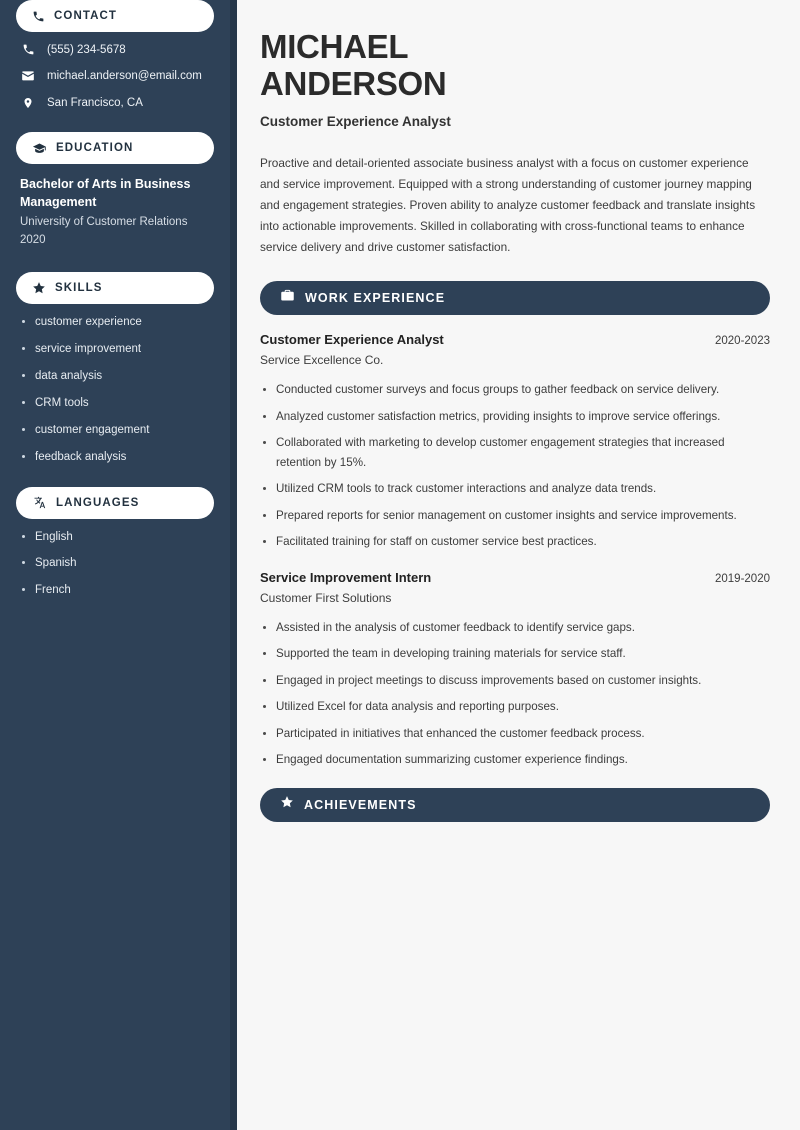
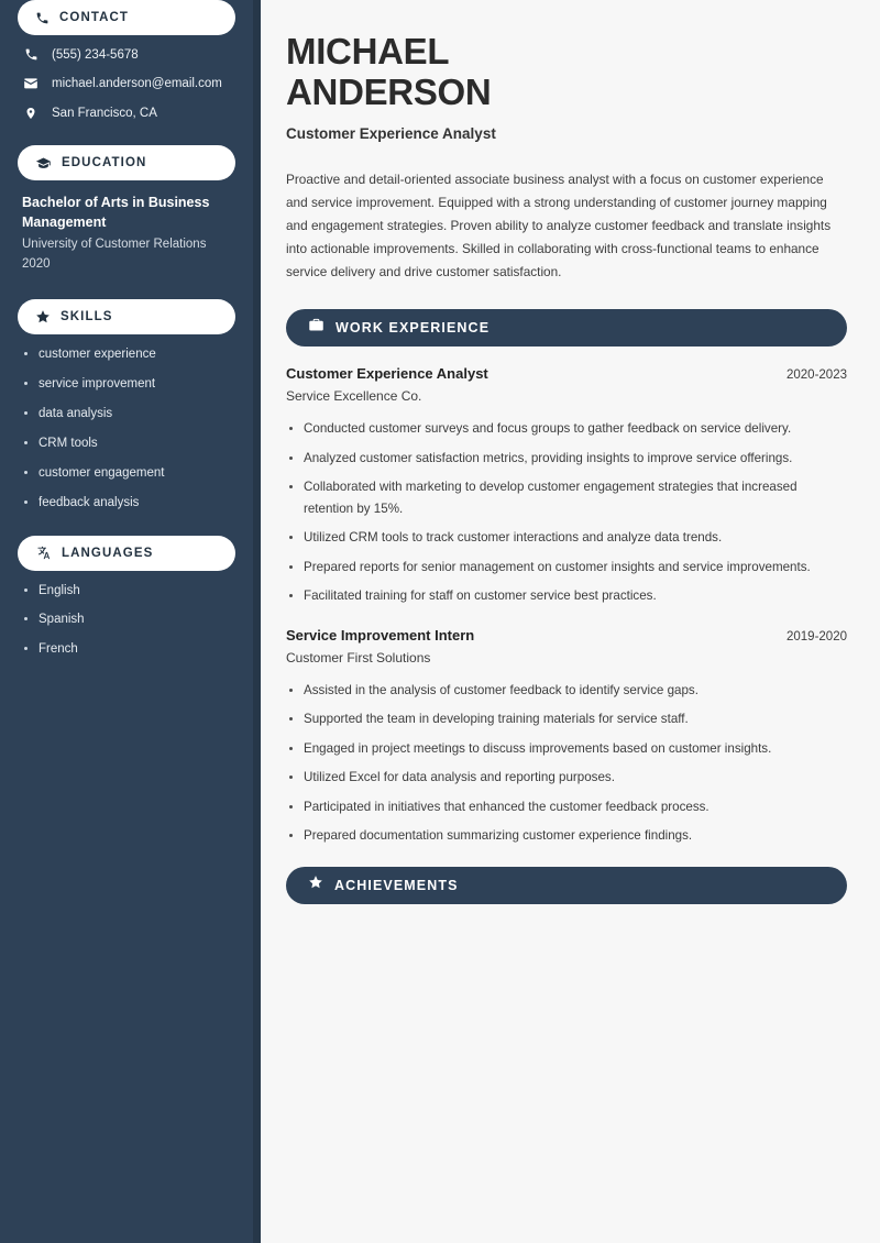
  CONTACT
  (555) 234-5678
  michael.anderson@email.com
  San Francisco, CA
  EDUCATION
  Bachelor of Arts in Business Management
  University of Customer Relations
  2020
  SKILLS
  customer experience
  service improvement
  data analysis
  CRM tools
  customer engagement
  feedback analysis
  LANGUAGES
  English
  Spanish
  French
  MICHAEL
  ANDERSON
  Customer Experience Analyst
  Proactive and detail-oriented associate business analyst with a focus on customer experience and service improvement. Equipped with a strong understanding of customer journey mapping and engagement strategies. Proven ability to analyze customer feedback and translate insights into actionable improvements. Skilled in collaborating with cross-functional teams to enhance service delivery and drive customer satisfaction.
  WORK EXPERIENCE
  Customer Experience Analyst
  2020-2023
  Service Excellence Co.
  Conducted customer surveys and focus groups to gather feedback on service delivery.
  Analyzed customer satisfaction metrics, providing insights to improve service offerings.
  Collaborated with marketing to develop customer engagement strategies that increased retention by 15%.
  Utilized CRM tools to track customer interactions and analyze data trends.
  Prepared reports for senior management on customer insights and service improvements.
  Facilitated training for staff on customer service best practices.
  Service Improvement Intern
  2019-2020
  Customer First Solutions
  Assisted in the analysis of customer feedback to identify service gaps.
  Supported the team in developing training materials for service staff.
  Engaged in project meetings to discuss improvements based on customer insights.
  Utilized Excel for data analysis and reporting purposes.
  Participated in initiatives that enhanced the customer feedback process.
- Engaged documentation summarizing customer experience findings.
+ Prepared documentation summarizing customer experience findings.
  ACHIEVEMENTS
